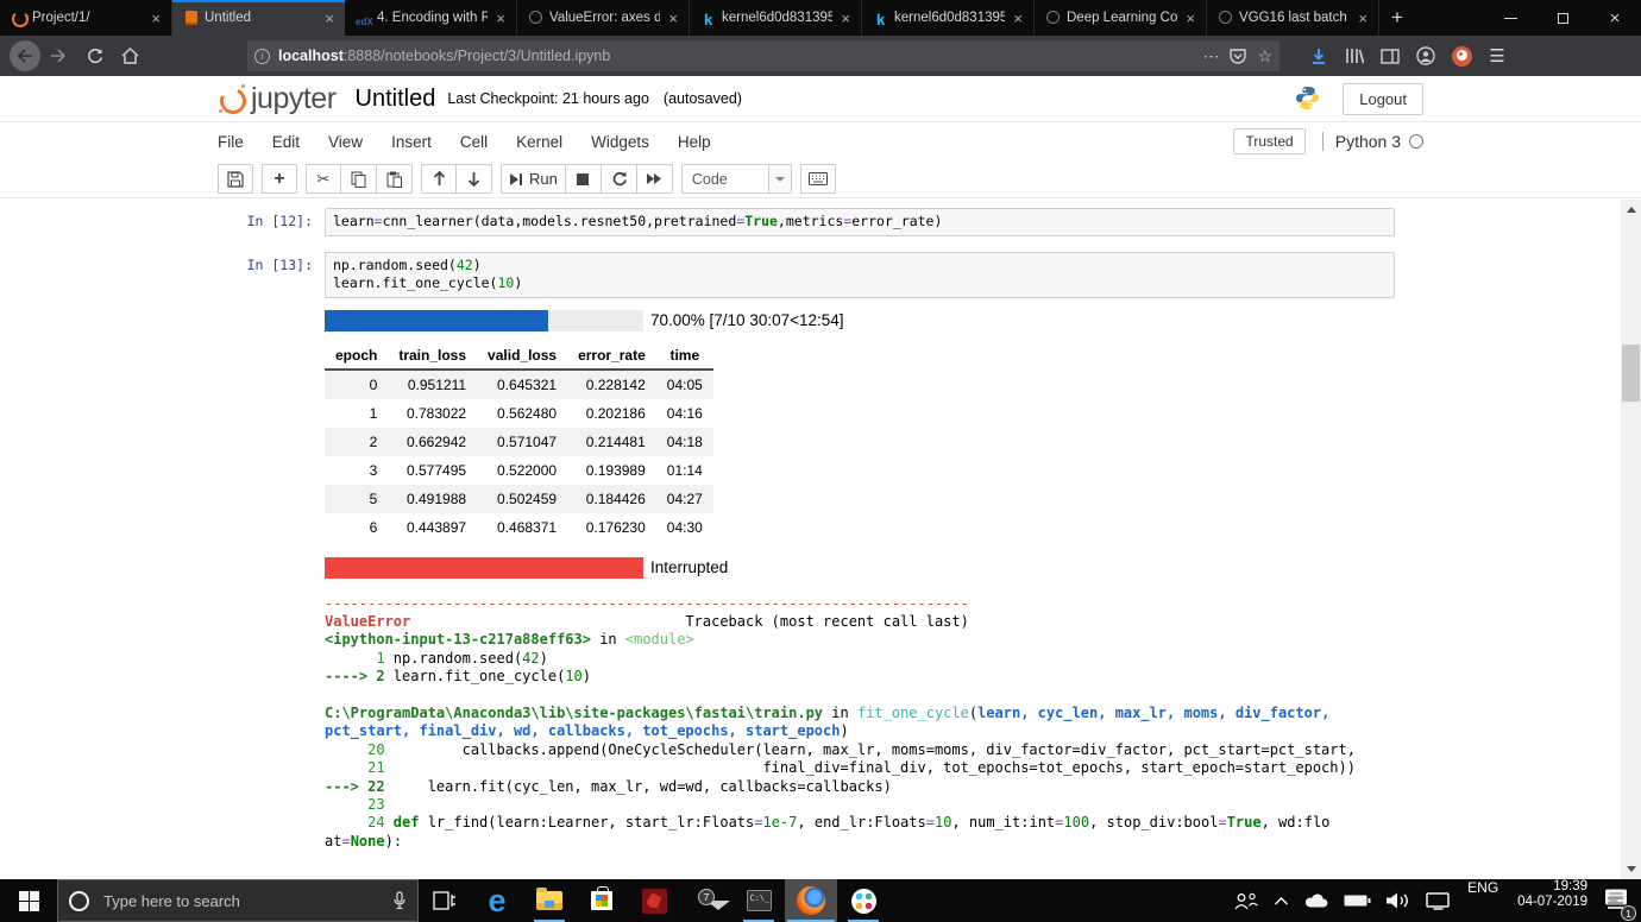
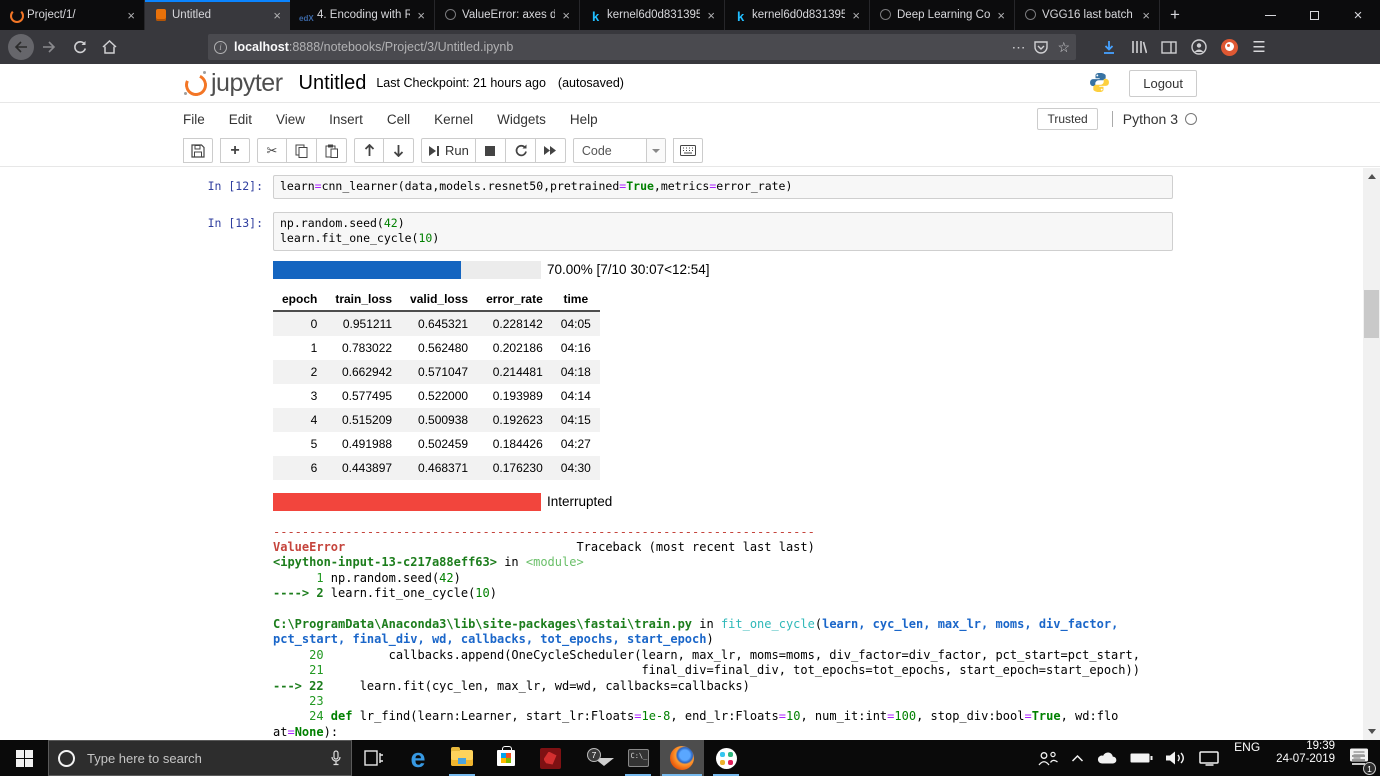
  Project/1/
  ×
  Untitled
  ×
  4. Encoding with R
  ×
  ValueError: axes d
  ×
  kernel6d0d831395
  ×
  kernel6d0d831395
  ×
  Deep Learning Co
  ×
  VGG16 last batch
  ×
  +
  ×
  i
  localhost
  :8888/notebooks/Project/3/Untitled.ipynb
  ⋯
  ☆
  ☰
  jupyter
  Untitled
  Last Checkpoint: 21 hours ago
  (autosaved)
  Logout
  File
  Edit
  View
  Insert
  Cell
  Kernel
  Widgets
  Help
  Trusted
  Python 3
  +
  ✂
  Run
  Code
  In [12]:
  learn=cnn_learner(data,models.resnet50,pretrained=True,metrics=error_rate)
  In [13]:
  np.random.seed(42)
  learn.fit_one_cycle(10)
  70.00% [7/10 30:07<12:54]
  epoch	train_loss	valid_loss	error_rate	time
  0	0.951211	0.645321	0.228142	04:05
  1	0.783022	0.562480	0.202186	04:16
  2	0.662942	0.571047	0.214481	04:18
- 3	0.577495	0.522000	0.193989	01:14
+ 3	0.577495	0.522000	0.193989	04:14
+ 4	0.515209	0.500938	0.192623	04:15
  5	0.491988	0.502459	0.184426	04:27
  6	0.443897	0.468371	0.176230	04:30
  Interrupted
  ---------------------------------------------------------------------------
- ValueError Traceback (most recent call last)
+ ValueError Traceback (most recent last last)
  <ipython-input-13-c217a88eff63> in <module>
  1 np.random.seed(42)
  ----> 2 learn.fit_one_cycle(10)
  C:\ProgramData\Anaconda3\lib\site-packages\fastai\train.py in fit_one_cycle(learn, cyc_len, max_lr, moms, div_factor,
  pct_start, final_div, wd, callbacks, tot_epochs, start_epoch)
  20 callbacks.append(OneCycleScheduler(learn, max_lr, moms=moms, div_factor=div_factor, pct_start=pct_start,
  21 final_div=final_div, tot_epochs=tot_epochs, start_epoch=start_epoch))
  ---> 22 learn.fit(cyc_len, max_lr, wd=wd, callbacks=callbacks)
  23
- 24 def lr_find(learn:Learner, start_lr:Floats=1e-7, end_lr:Floats=10, num_it:int=100, stop_div:bool=True, wd:flo
+ 24 def lr_find(learn:Learner, start_lr:Floats=1e-8, end_lr:Floats=10, num_it:int=100, stop_div:bool=True, wd:flo
  at=None):
  Type here to search
  e
  7
  C:\_
  ENG
  19:39
- 04-07-2019
+ 24-07-2019
  1
